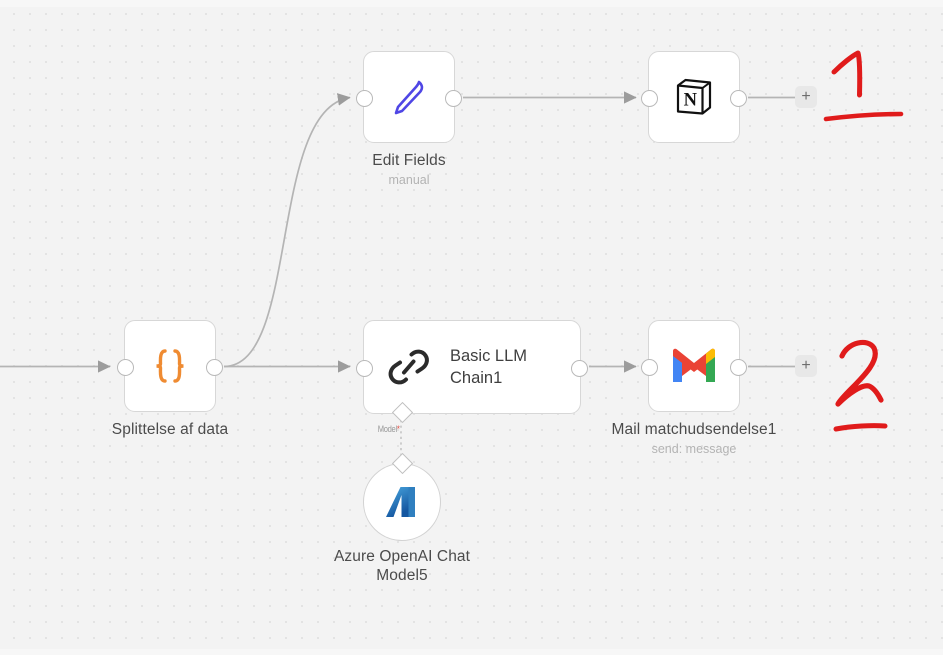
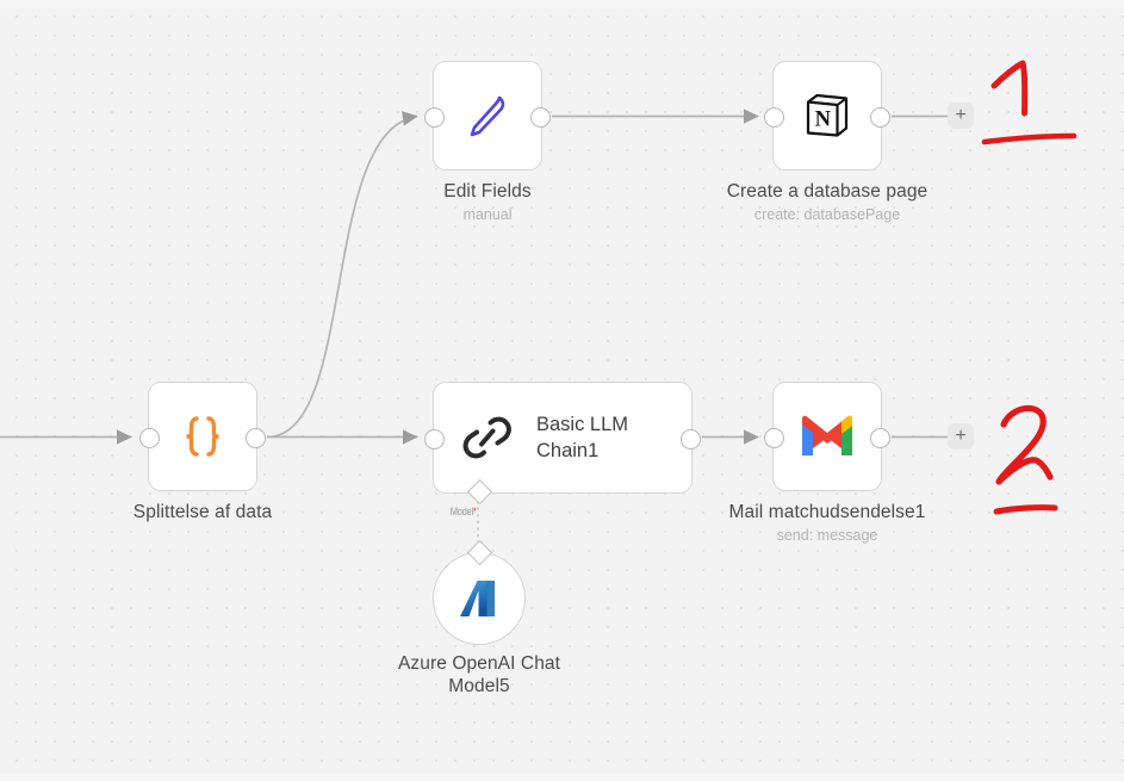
  Splittelse af data
  Edit Fields
  manual
  N
+ Create a database page
+ create: databasePage
  Basic LLM
  Chain1
  Model*
  Mail matchudsendelse1
  send: message
  Azure OpenAI Chat
  Model5
  +
  +
